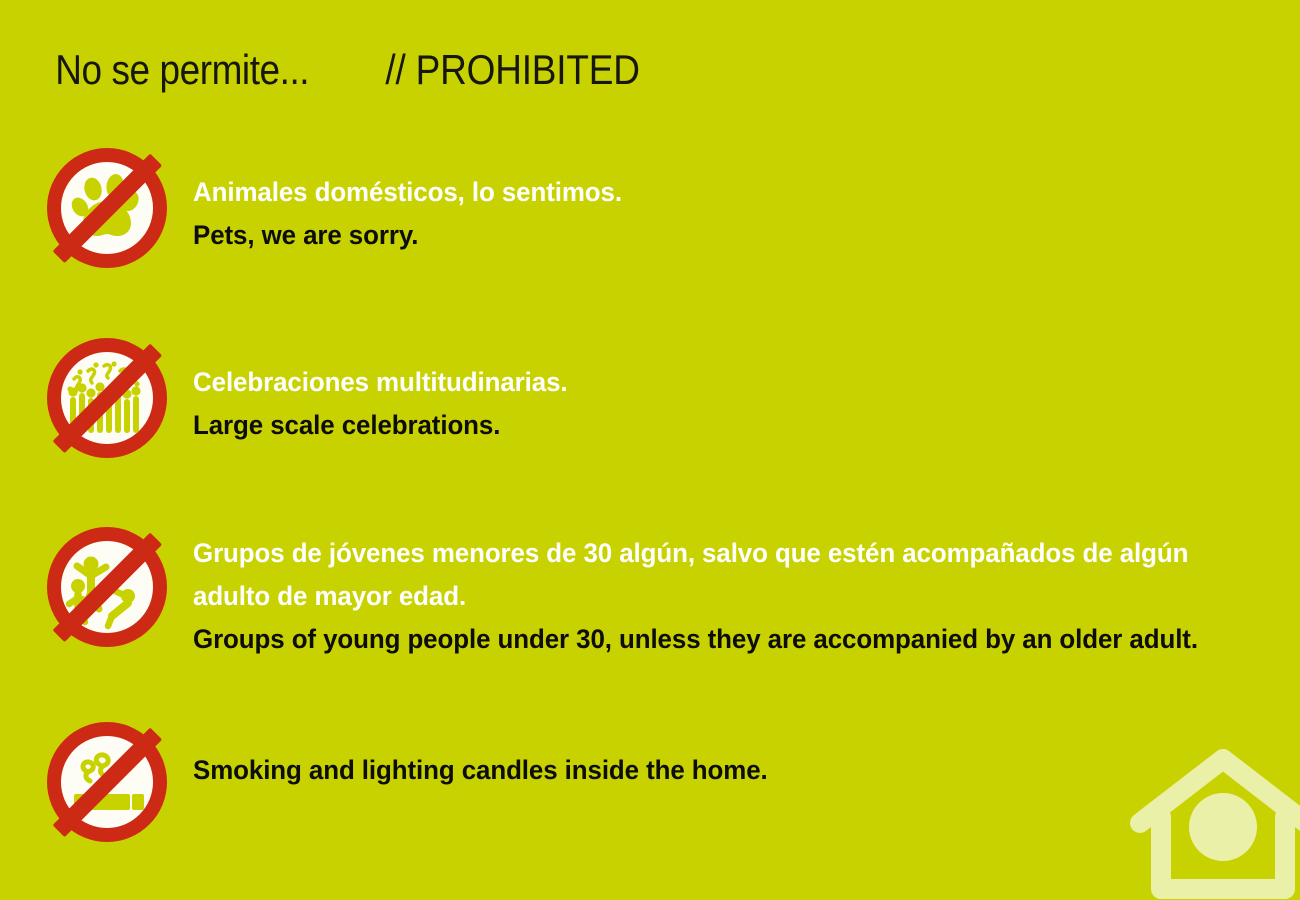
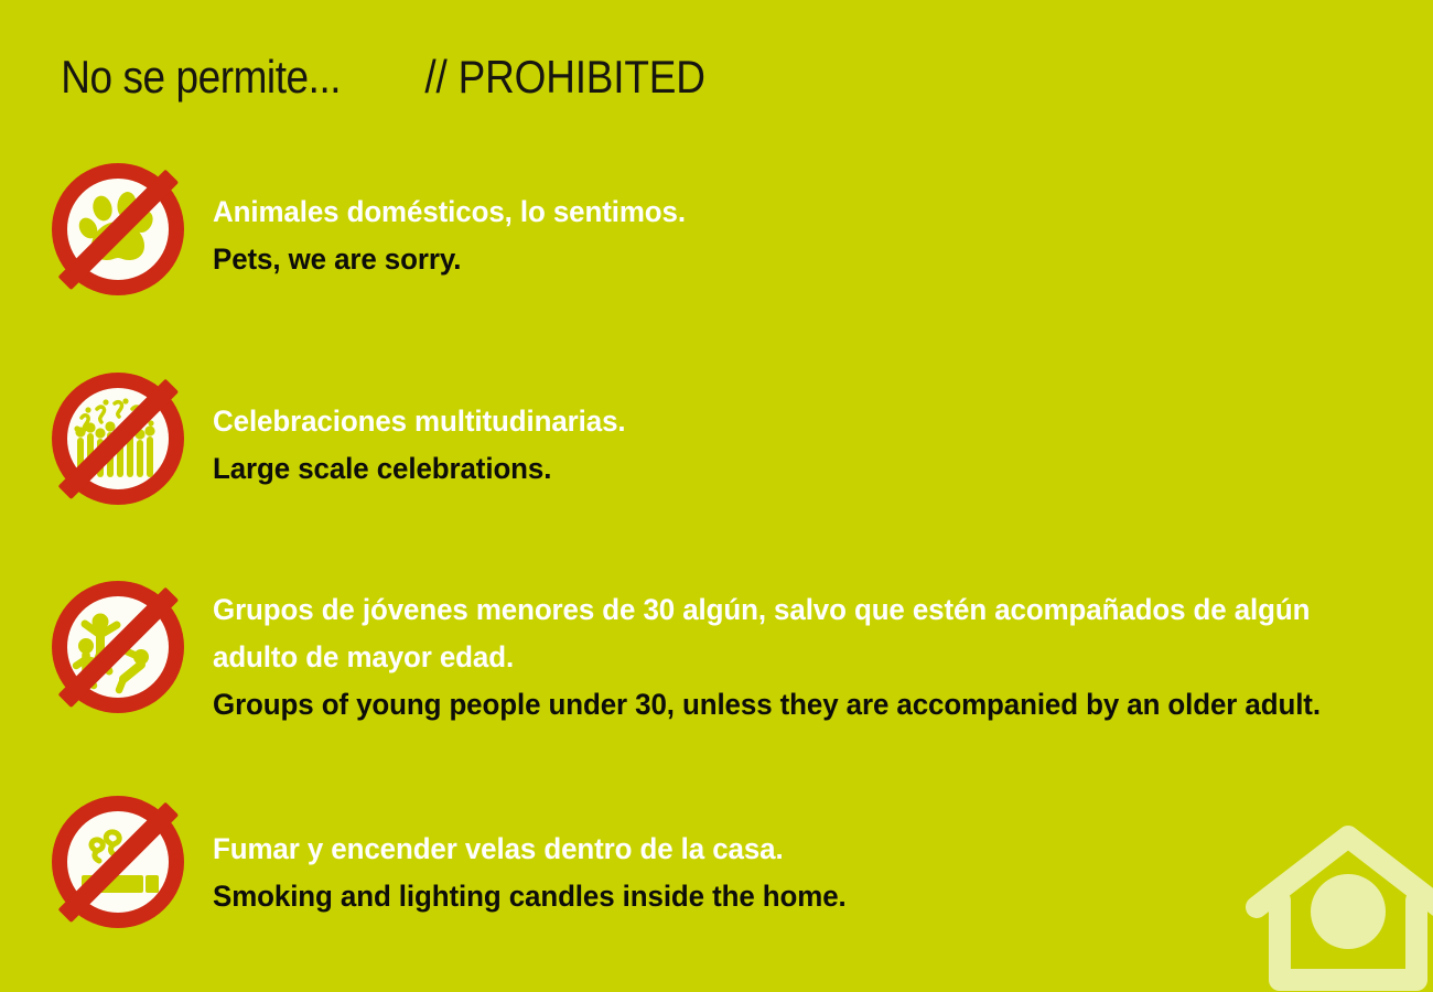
  No se permite...
  // PROHIBITED
  Animales domésticos, lo sentimos.
  Pets, we are sorry.
  Celebraciones multitudinarias.
  Large scale celebrations.
  Grupos de jóvenes menores de 30 algún, salvo que estén acompañados de algún adulto de mayor edad.
  Groups of young people under 30, unless they are accompanied by an older adult.
+ Fumar y encender velas dentro de la casa.
  Smoking and lighting candles inside the home.
